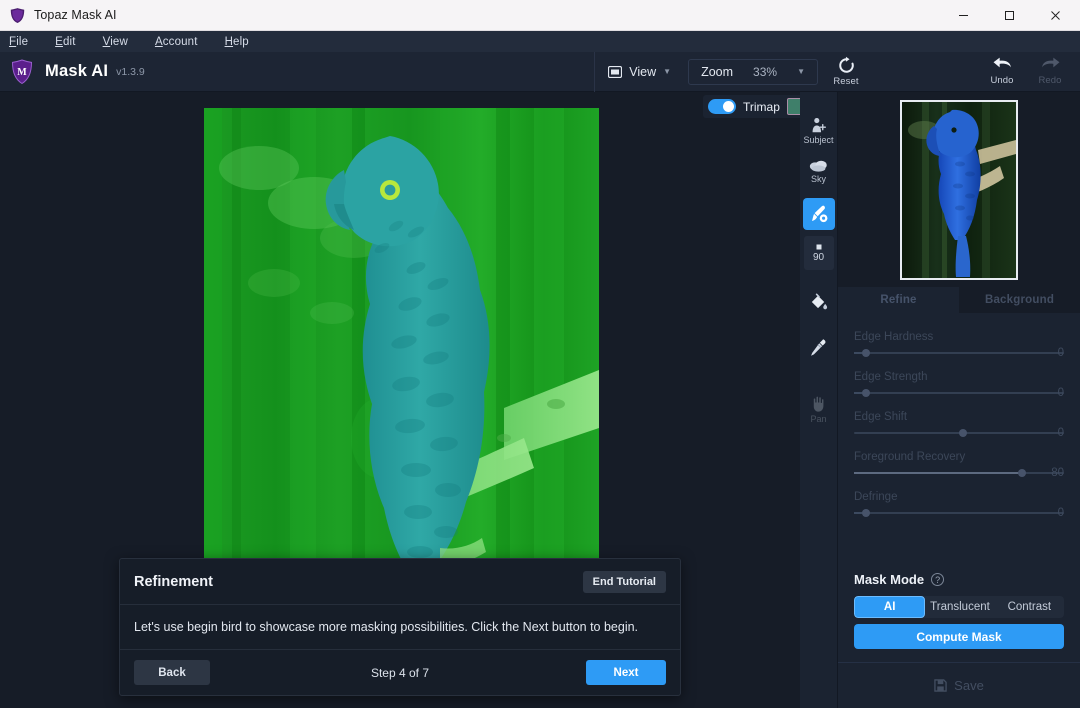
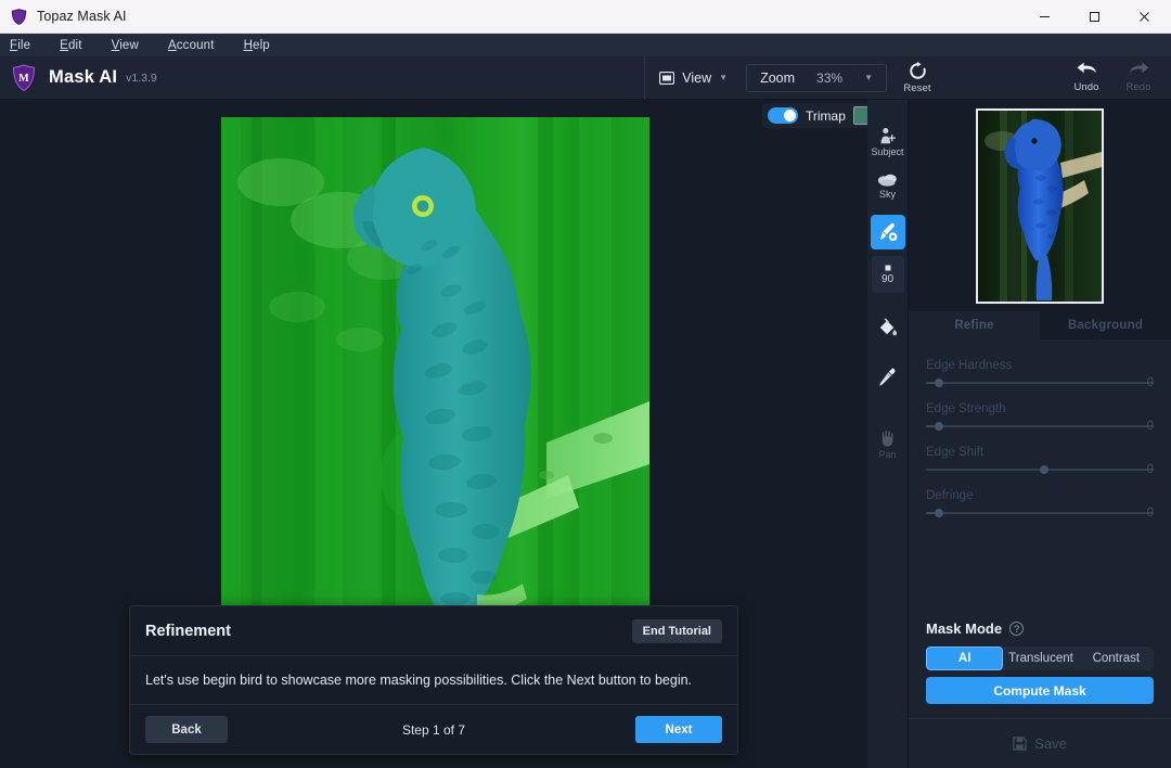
  Topaz Mask AI
  File
  Edit
  View
  Account
  Help
  M
  Mask AI
  v1.3.9
  View
  ▼
  Zoom
  33%
  ▼
  Reset
  Undo
  Redo
  Trimap
  Subject
  Sky
  90
  Pan
  Refine
  Background
  Edge Hardness
  0
  Edge Strength
  0
  Edge Shift
  0
- Foreground Recovery
- 80
  Defringe
  0
  Mask Mode
  ?
  AI
  Translucent
  Contrast
  Compute Mask
  Save
  Refinement
  End Tutorial
  Let's use begin bird to showcase more masking possibilities. Click the Next button to begin.
  Back
- Step 4 of 7
+ Step 1 of 7
  Next
